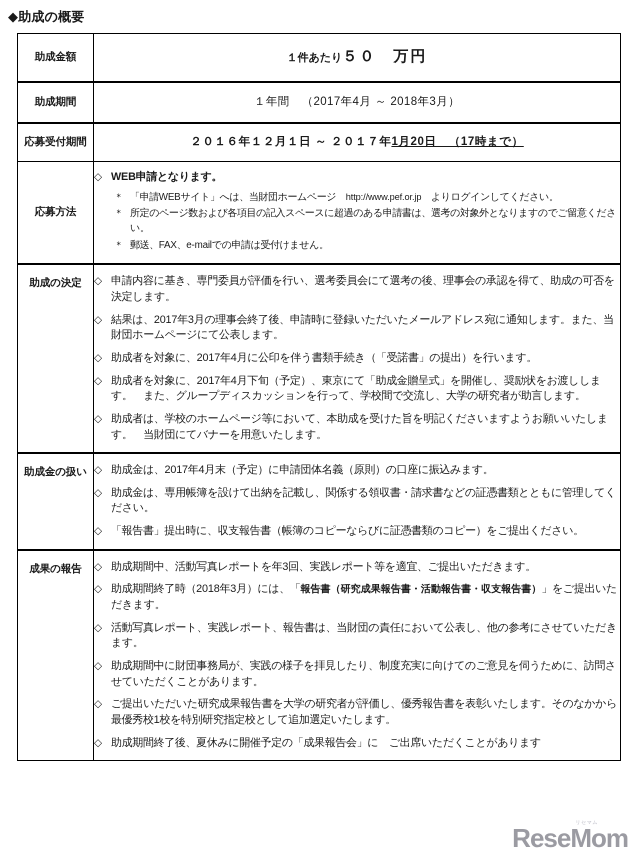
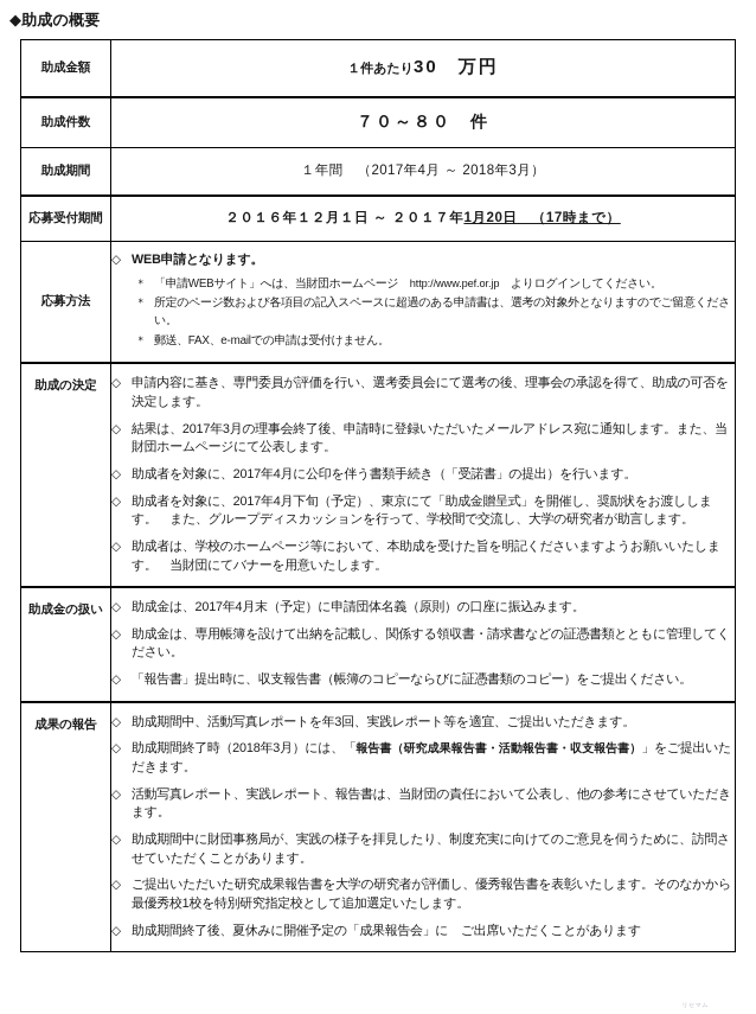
  ◆助成の概要
- 助成金額	１件あたり５０ 万円
+ 助成金額	１件あたり30 万円
+ 助成件数	７０～８０ 件
  助成期間	１年間 （2017年4月 ～ 2018年3月）
  応募受付期間	２０１６年１２月１日 ～ ２０１７年1月20日 （17時まで）
  応募方法	WEB申請となります。 「申請WEBサイト」へは、当財団ホームページ http://www.pef.or.jp よりログインしてください。 所定のページ数および各項目の記入スペースに超過のある申請書は、選考の対象外となりますのでご留意ください。 郵送、FAX、e-mailでの申請は受付けません。
  助成の決定	申請内容に基き、専門委員が評価を行い、選考委員会にて選考の後、理事会の承認を得て、助成の可否を決定します。 結果は、2017年3月の理事会終了後、申請時に登録いただいたメールアドレス宛に通知します。また、当財団ホームページにて公表します。 助成者を対象に、2017年4月に公印を伴う書類手続き（「受諾書」の提出）を行います。 助成者を対象に、2017年4月下旬（予定）、東京にて「助成金贈呈式」を開催し、奨励状をお渡しします。 また、グループディスカッションを行って、学校間で交流し、大学の研究者が助言します。 助成者は、学校のホームページ等において、本助成を受けた旨を明記くださいますようお願いいたします。 当財団にてバナーを用意いたします。
  助成金の扱い	助成金は、2017年4月末（予定）に申請団体名義（原則）の口座に振込みます。 助成金は、専用帳簿を設けて出納を記載し、関係する領収書・請求書などの証憑書類とともに管理してください。 「報告書」提出時に、収支報告書（帳簿のコピーならびに証憑書類のコピー）をご提出ください。
  成果の報告	助成期間中、活動写真レポートを年3回、実践レポート等を適宜、ご提出いただきます。 助成期間終了時（2018年3月）には、「報告書（研究成果報告書・活動報告書・収支報告書）」をご提出いただきます。 活動写真レポート、実践レポート、報告書は、当財団の責任において公表し、他の参考にさせていただきます。 助成期間中に財団事務局が、実践の様子を拝見したり、制度充実に向けてのご意見を伺うために、訪問させていただくことがあります。 ご提出いただいた研究成果報告書を大学の研究者が評価し、優秀報告書を表彰いたします。そのなかから最優秀校1校を特別研究指定校として追加選定いたします。 助成期間終了後、夏休みに開催予定の「成果報告会」に ご出席いただくことがあります
- ReseMom
